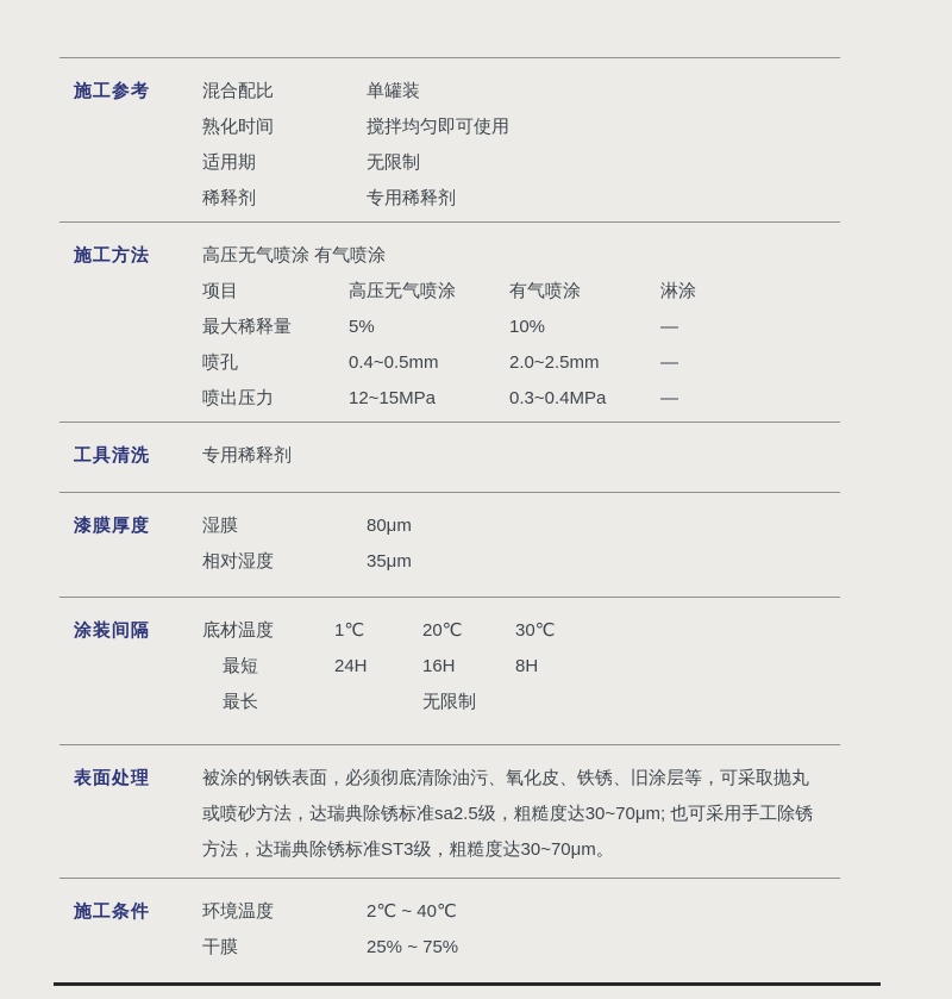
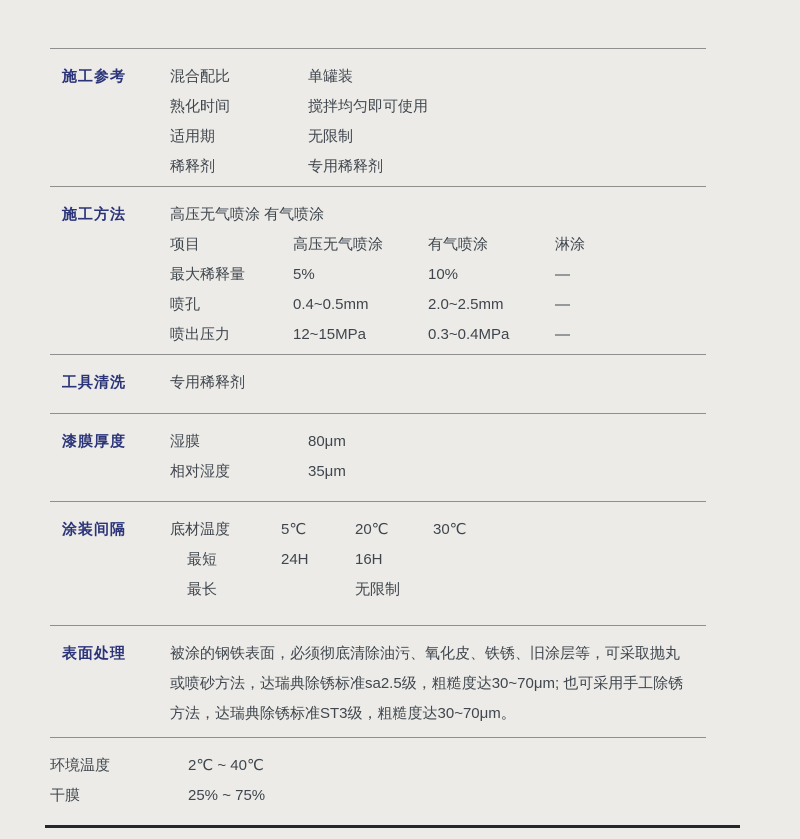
  施工参考
  混合配比
  单罐装
  熟化时间
  搅拌均匀即可使用
  适用期
  无限制
  稀释剂
  专用稀释剂
  施工方法
  高压无气喷涂 有气喷涂
  项目
  高压无气喷涂
  有气喷涂
  淋涂
  最大稀释量
  5%
  10%
  —
  喷孔
  0.4~0.5mm
  2.0~2.5mm
  —
  喷出压力
  12~15MPa
  0.3~0.4MPa
  —
  工具清洗
  专用稀释剂
  漆膜厚度
  湿膜
  80μm
  相对湿度
  35μm
  涂装间隔
  底材温度
- 1℃
+ 5℃
  20℃
  30℃
  最短
  24H
  16H
- 8H
  最长
  无限制
  表面处理
  被涂的钢铁表面，必须彻底清除油污、氧化皮、铁锈、旧涂层等，可采取抛丸或喷砂方法，达瑞典除锈标准sa2.5级，粗糙度达30~70μm; 也可采用手工除锈方法，达瑞典除锈标准ST3级，粗糙度达30~70μm。
- 施工条件
  环境温度
  2℃ ~ 40℃
  干膜
  25% ~ 75%
